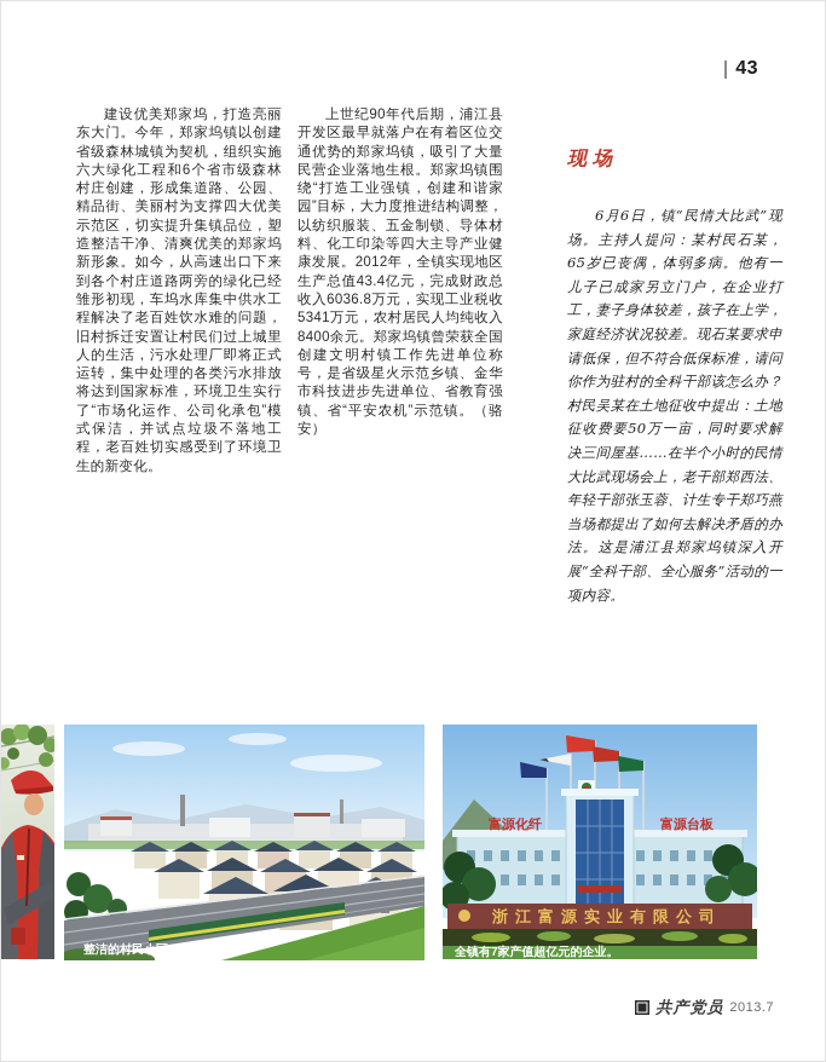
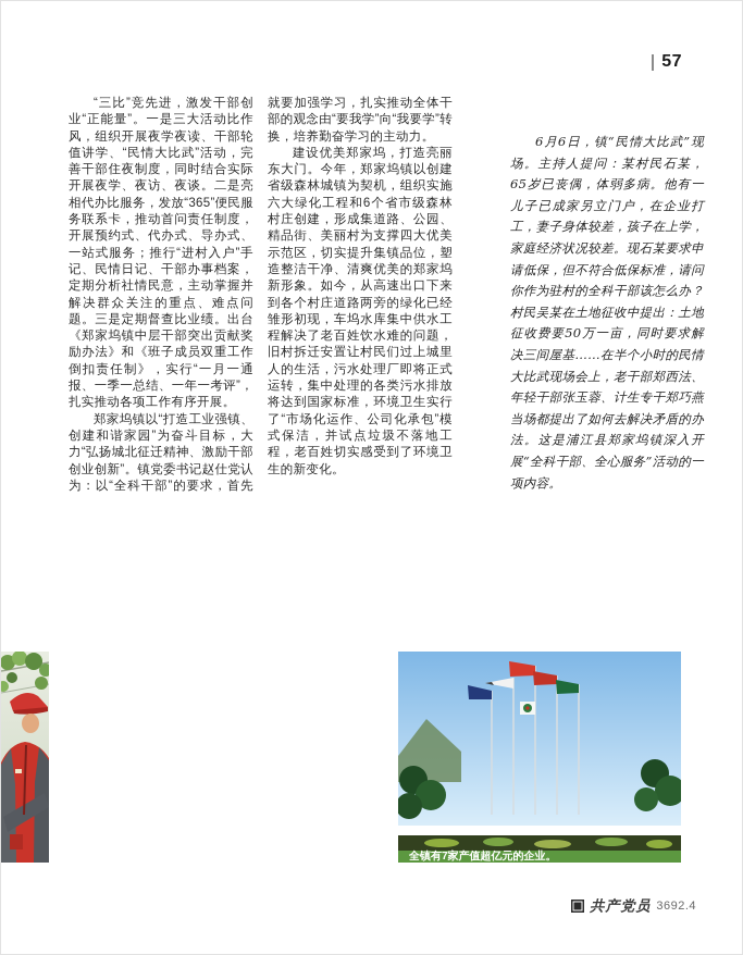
- 43
+ 57
+ “三比”竞先进，激发干部创业“正能量”。一是三大活动比作风，组织开展夜学夜读、干部轮值讲学、“民情大比武”活动，完善干部住夜制度，同时结合实际开展夜学、夜访、夜谈。二是亮相代办比服务，发放“365”便民服务联系卡，推动首问责任制度，开展预约式、代办式、导办式、一站式服务；推行“进村入户”手记、民情日记、干部办事档案，定期分析社情民意，主动掌握并解决群众关注的重点、难点问题。三是定期督查比业绩。出台《郑家坞镇中层干部突出贡献奖励办法》和《班子成员双重工作倒扣责任制》，实行“一月一通报、一季一总结、一年一考评”，扎实推动各项工作有序开展。
+ 郑家坞镇以“打造工业强镇、创建和谐家园”为奋斗目标，大力“弘扬城北征迁精神、激励干部创业创新”。镇党委书记赵仕党认为：以“全科干部”的要求，首先就要加强学习，扎实推动全体干部的观念由“要我学”向“我要学”转换，培养勤奋学习的主动力。
  建设优美郑家坞，打造亮丽东大门。今年，郑家坞镇以创建省级森林城镇为契机，组织实施六大绿化工程和6个省市级森林村庄创建，形成集道路、公园、精品街、美丽村为支撑四大优美示范区，切实提升集镇品位，塑造整洁干净、清爽优美的郑家坞新形象。如今，从高速出口下来到各个村庄道路两旁的绿化已经雏形初现，车坞水库集中供水工程解决了老百姓饮水难的问题，旧村拆迁安置让村民们过上城里人的生活，污水处理厂即将正式运转，集中处理的各类污水排放将达到国家标准，环境卫生实行了“市场化运作、公司化承包”模式保洁，并试点垃圾不落地工程，老百姓切实感受到了环境卫生的新变化。
- 上世纪90年代后期，浦江县开发区最早就落户在有着区位交通优势的郑家坞镇，吸引了大量民营企业落地生根。郑家坞镇围绕“打造工业强镇，创建和谐家园”目标，大力度推进结构调整，以纺织服装、五金制锁、导体材料、化工印染等四大主导产业健康发展。2012年，全镇实现地区生产总值43.4亿元，完成财政总收入6036.8万元，实现工业税收5341万元，农村居民人均纯收入8400余元。郑家坞镇曾荣获全国创建文明村镇工作先进单位称号，是省级星火示范乡镇、金华市科技进步先进单位、省教育强镇、省“平安农机”示范镇。（骆 安）
- 现场
  6月6日，镇“民情大比武”现场。主持人提问：某村民石某，65岁已丧偶，体弱多病。他有一儿子已成家另立门户，在企业打工，妻子身体较差，孩子在上学，家庭经济状况较差。现石某要求申请低保，但不符合低保标准，请问你作为驻村的全科干部该怎么办？村民吴某在土地征收中提出：土地征收费要50万一亩，同时要求解决三间屋基……在半个小时的民情大比武现场会上，老干部郑西法、年轻干部张玉蓉、计生专干郑巧燕当场都提出了如何去解决矛盾的办法。这是浦江县郑家坞镇深入开展“全科干部、全心服务”活动的一项内容。
- 整洁的村民小区。
- 富源化纤
- 富源台板
- 浙江富源实业有限公司
  全镇有7家产值超亿元的企业。
  共产党员
- 2013.7
+ 3692.4
